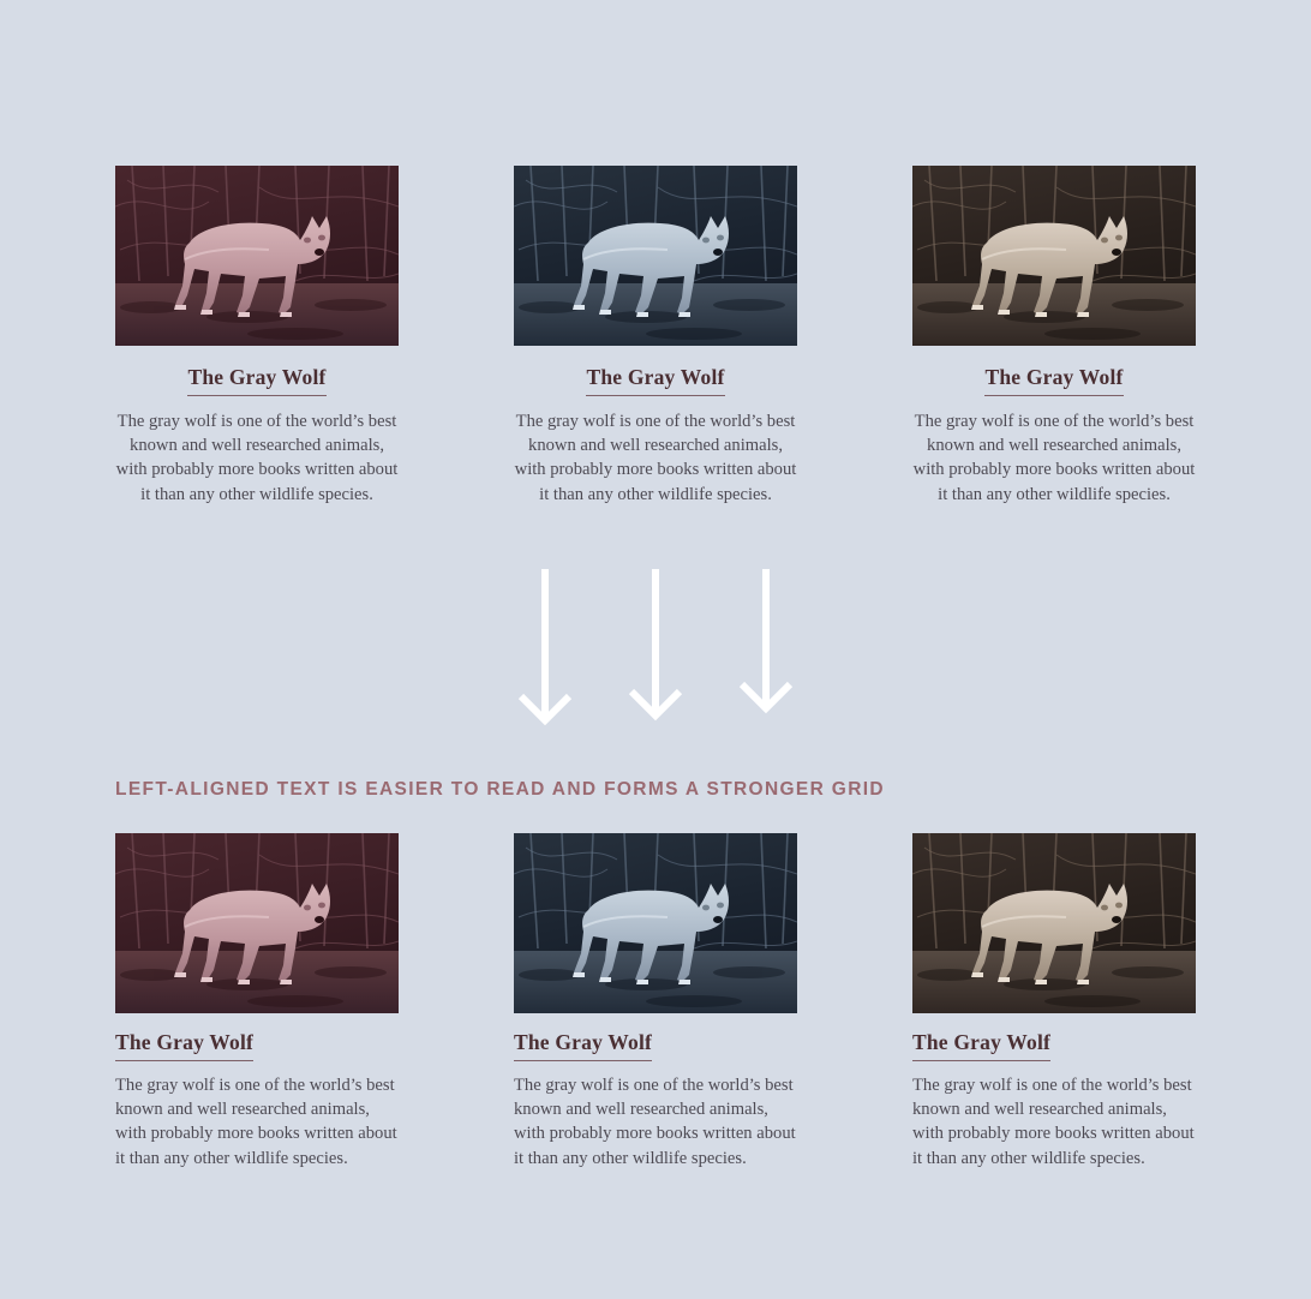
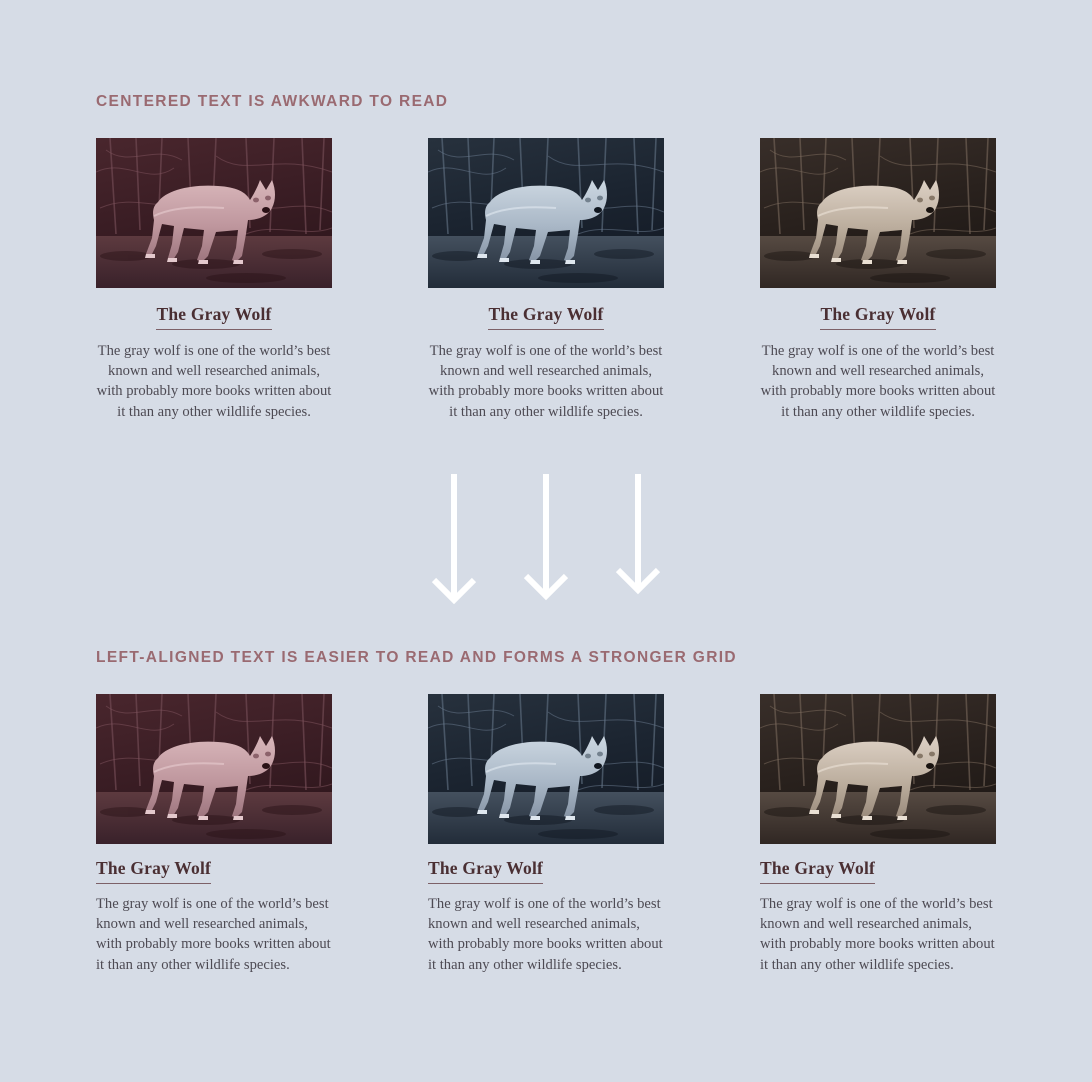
+ CENTERED TEXT IS AWKWARD TO READ
  The Gray Wolf
  The gray wolf is one of the world’s best known and well researched animals, with probably more books written about it than any other wildlife species.
  The Gray Wolf
  The gray wolf is one of the world’s best known and well researched animals, with probably more books written about it than any other wildlife species.
  The Gray Wolf
  The gray wolf is one of the world’s best known and well researched animals, with probably more books written about it than any other wildlife species.
  LEFT-ALIGNED TEXT IS EASIER TO READ AND FORMS A STRONGER GRID
  The Gray Wolf
  The gray wolf is one of the world’s best known and well researched animals, with probably more books written about it than any other wildlife species.
  The Gray Wolf
  The gray wolf is one of the world’s best known and well researched animals, with probably more books written about it than any other wildlife species.
  The Gray Wolf
  The gray wolf is one of the world’s best known and well researched animals, with probably more books written about it than any other wildlife species.
